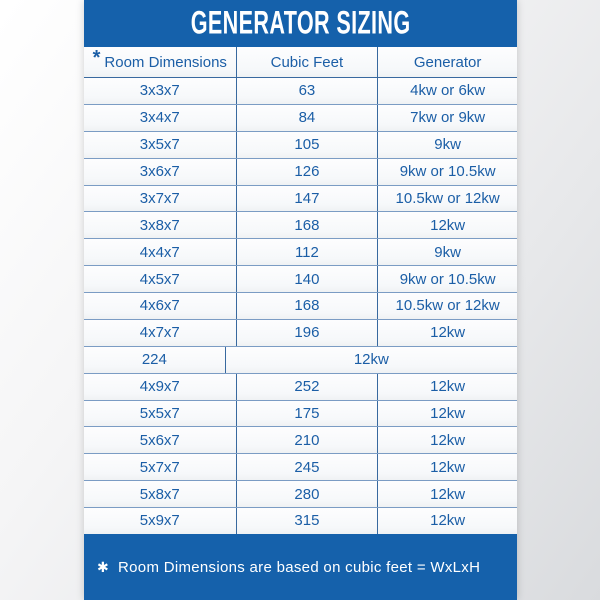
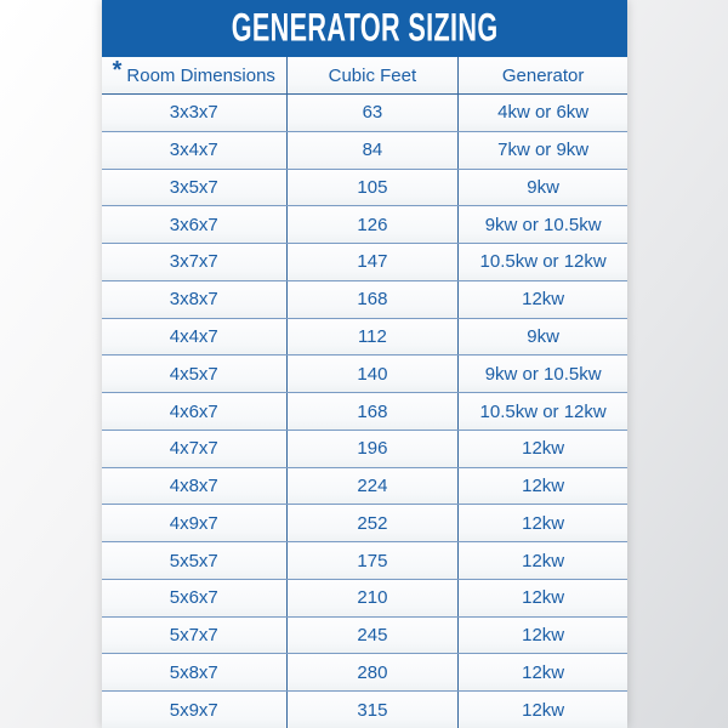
  GENERATOR SIZING
  *
  Room Dimensions
  Cubic Feet
  Generator
  3x3x7
  63
  4kw or 6kw
  3x4x7
  84
  7kw or 9kw
  3x5x7
  105
  9kw
  3x6x7
  126
  9kw or 10.5kw
  3x7x7
  147
  10.5kw or 12kw
  3x8x7
  168
  12kw
  4x4x7
  112
  9kw
  4x5x7
  140
  9kw or 10.5kw
  4x6x7
  168
  10.5kw or 12kw
  4x7x7
  196
  12kw
+ 4x8x7
  224
  12kw
  4x9x7
  252
  12kw
  5x5x7
  175
  12kw
  5x6x7
  210
  12kw
  5x7x7
  245
  12kw
  5x8x7
  280
  12kw
  5x9x7
  315
  12kw
- ✱
- Room Dimensions are based on cubic feet = WxLxH
